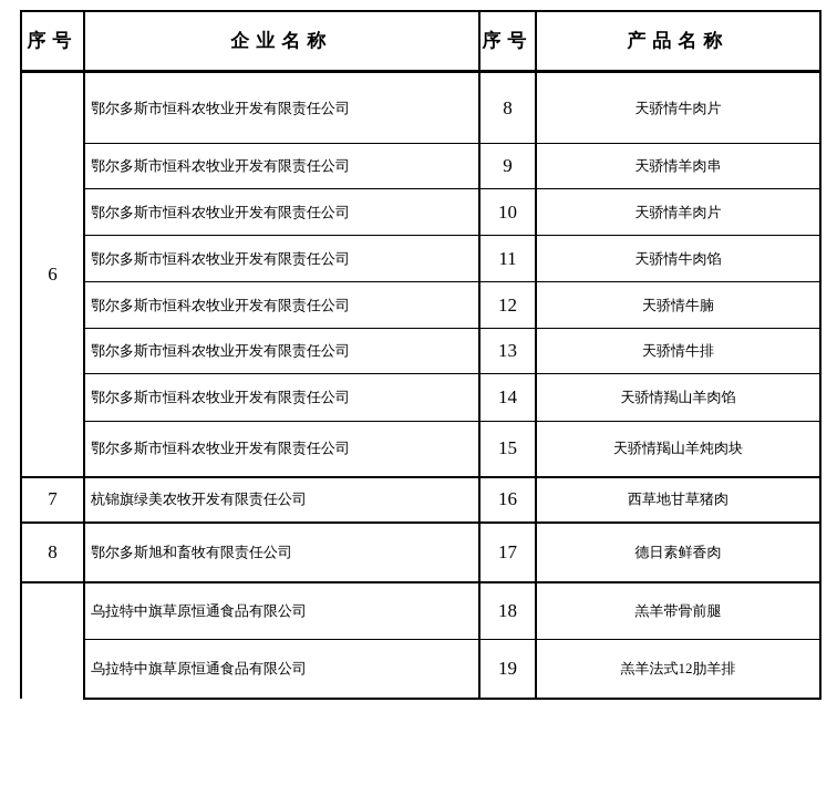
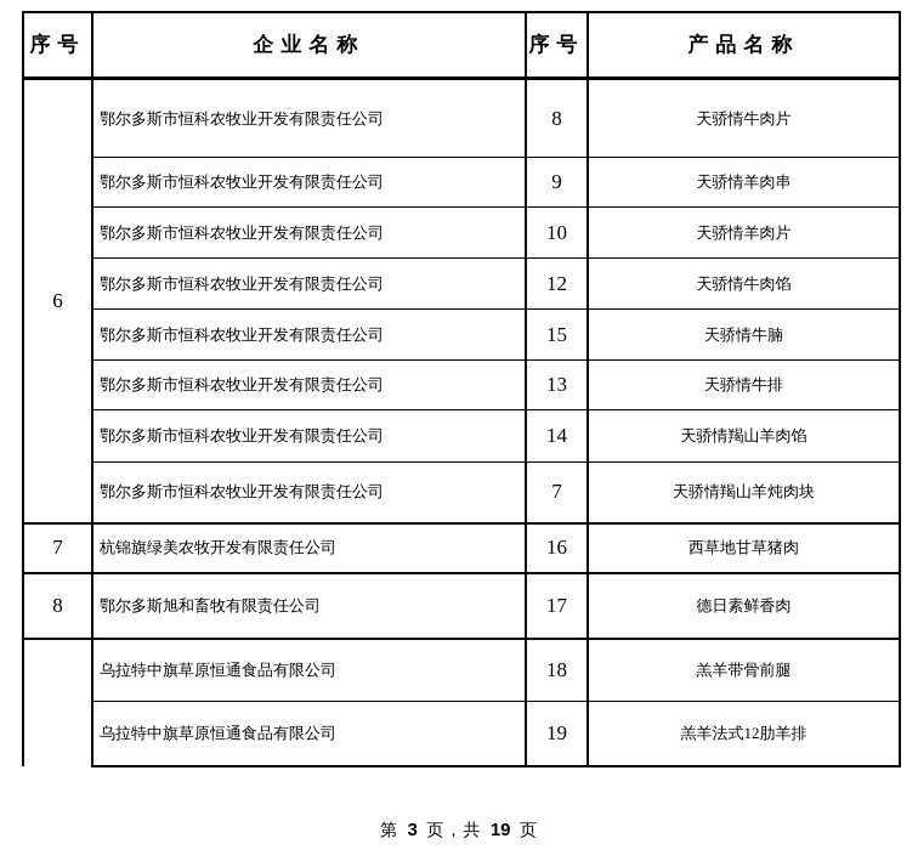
  序号	企业名称	序号	产品名称
  6	鄂尔多斯市恒科农牧业开发有限责任公司	8	天骄情牛肉片
  鄂尔多斯市恒科农牧业开发有限责任公司	9	天骄情羊肉串
  鄂尔多斯市恒科农牧业开发有限责任公司	10	天骄情羊肉片
- 鄂尔多斯市恒科农牧业开发有限责任公司	11	天骄情牛肉馅
+ 鄂尔多斯市恒科农牧业开发有限责任公司	12	天骄情牛肉馅
- 鄂尔多斯市恒科农牧业开发有限责任公司	12	天骄情牛腩
+ 鄂尔多斯市恒科农牧业开发有限责任公司	15	天骄情牛腩
  鄂尔多斯市恒科农牧业开发有限责任公司	13	天骄情牛排
  鄂尔多斯市恒科农牧业开发有限责任公司	14	天骄情羯山羊肉馅
- 鄂尔多斯市恒科农牧业开发有限责任公司	15	天骄情羯山羊炖肉块
+ 鄂尔多斯市恒科农牧业开发有限责任公司	7	天骄情羯山羊炖肉块
  7	杭锦旗绿美农牧开发有限责任公司	16	西草地甘草猪肉
  8	鄂尔多斯旭和畜牧有限责任公司	17	德日素鲜香肉
  	乌拉特中旗草原恒通食品有限公司	18	羔羊带骨前腿
  乌拉特中旗草原恒通食品有限公司	19	羔羊法式12肋羊排
+ 第 3 页，共 19 页
